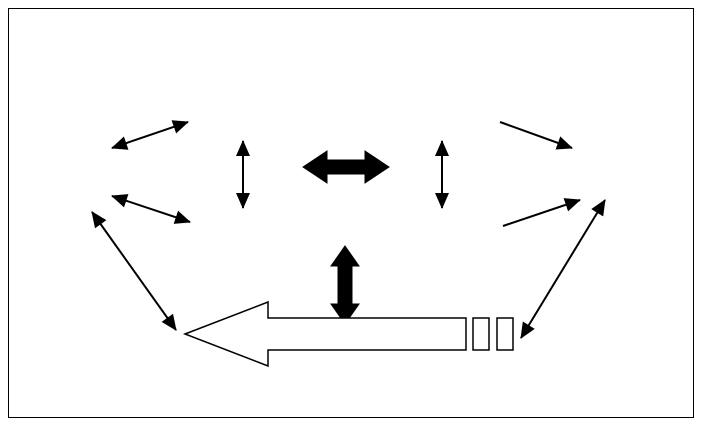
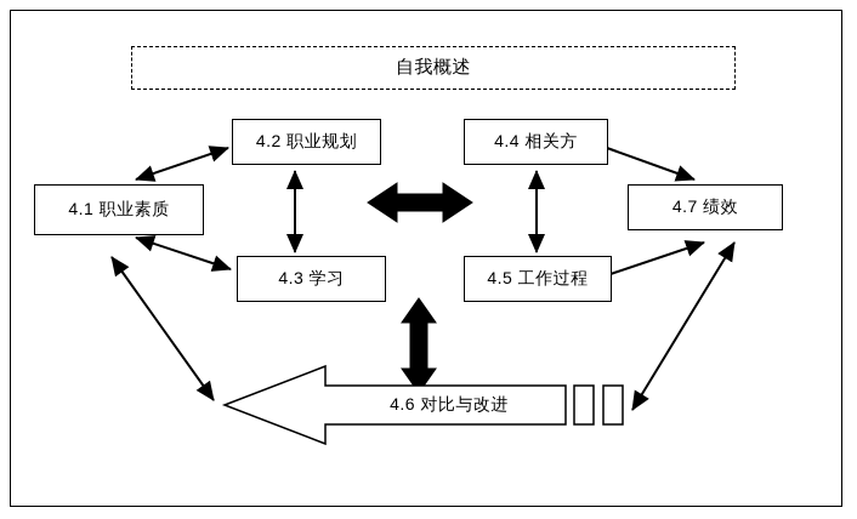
+ 自我概述
+ 4.1 职业素质
+ 4.2 职业规划
+ 4.3 学习
+ 4.4 相关方
+ 4.5 工作过程
+ 4.7 绩效
+ 4.6 对比与改进
